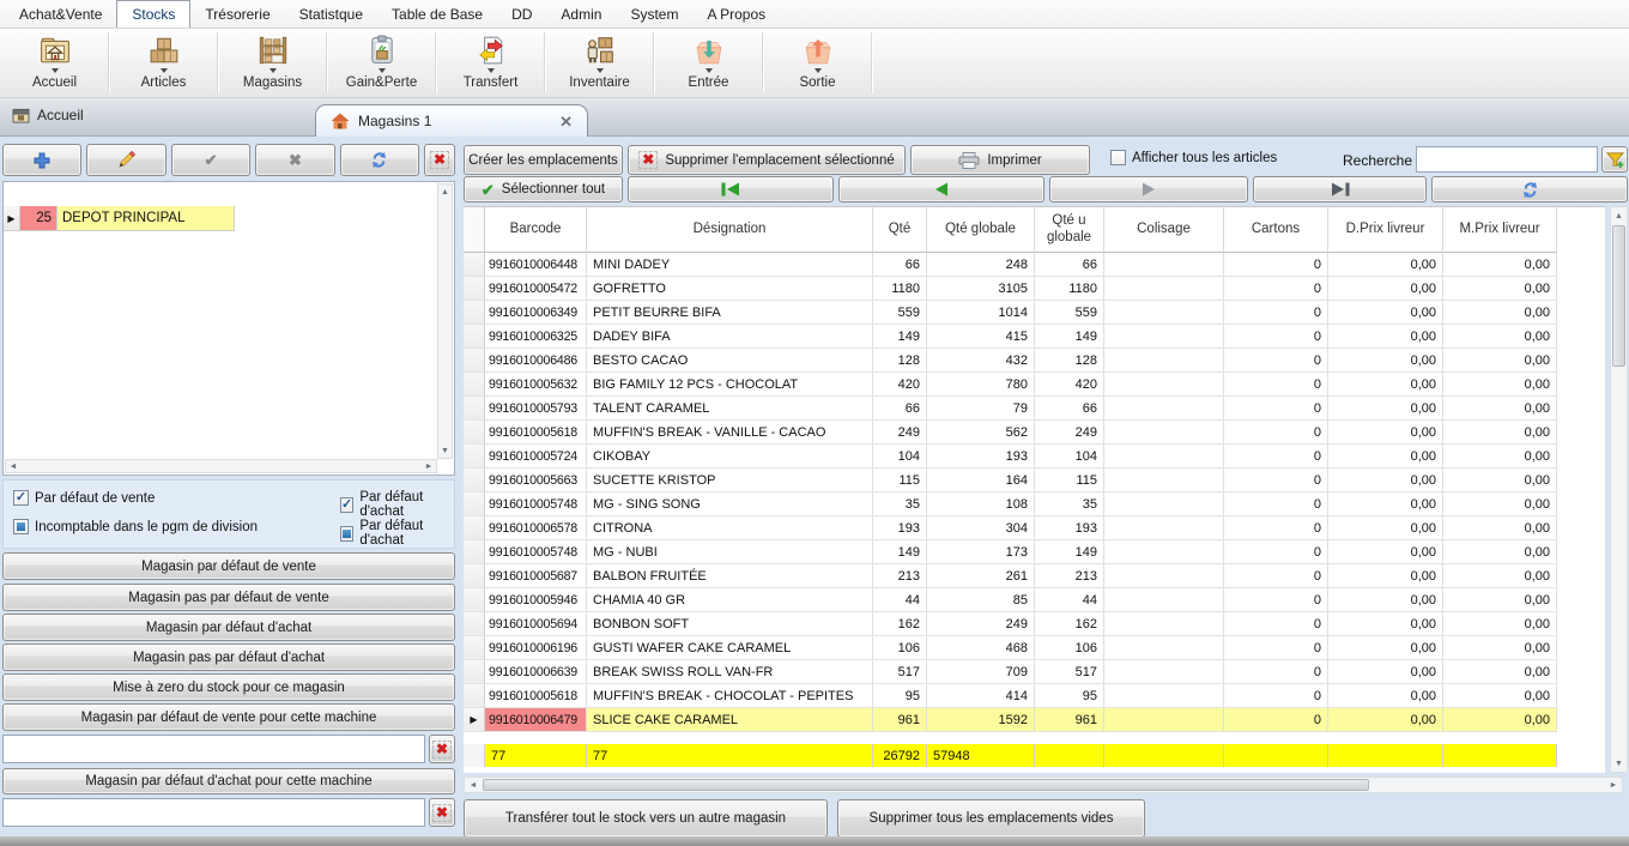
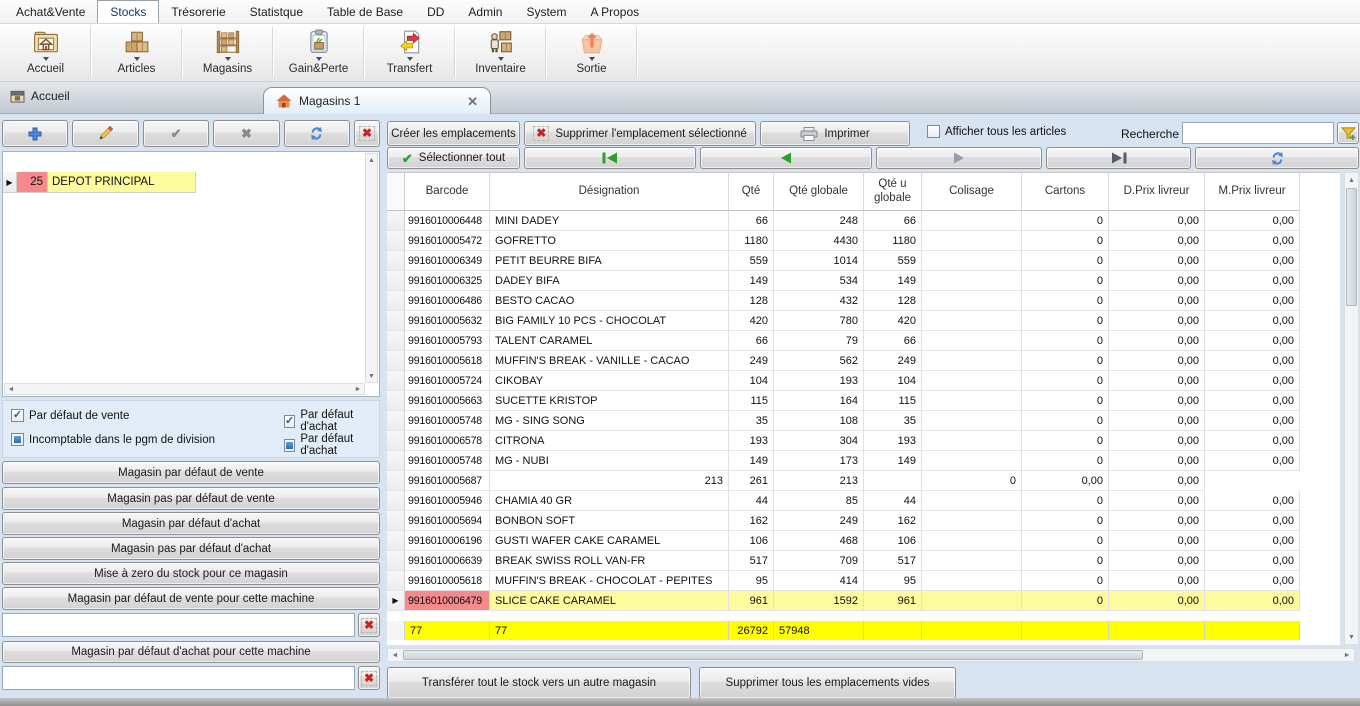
  Achat&Vente
  Stocks
  Trésorerie
  Statistque
  Table de Base
  DD
  Admin
  System
  A Propos
  Accueil
  Articles
  Magasins
  Gain&Perte
  Transfert
  Inventaire
- Entrée
  Sortie
  Accueil
  Magasins 1
  ✕
  ✔
  ✖
  ✖
  ▶
  25
  DEPOT PRINCIPAL
  ✓
  Par défaut de vente
  ✓
  Par défaut d'achat
  Incomptable dans le pgm de division
  Par défaut d'achat
  ✖
  Magasin par défaut d'achat pour cette machine
  ✖
  Créer les emplacements
  ✖
  Supprimer l'emplacement sélectionné
  Imprimer
  Afficher tous les articles
  Recherche
  ✔
  Sélectionner tout
  Barcode
  Désignation
  Qté
  Qté globale
  Qté u globale
  Colisage
  Cartons
  D.Prix livreur
  M.Prix livreur
  9916010006448
  MINI DADEY
  66
  248
  66
  0
  0,00
  0,00
  9916010005472
  GOFRETTO
  1180
- 3105
+ 4430
  1180
  0
  0,00
  0,00
  9916010006349
  PETIT BEURRE BIFA
  559
  1014
  559
  0
  0,00
  0,00
  9916010006325
  DADEY BIFA
  149
- 415
+ 534
  149
  0
  0,00
  0,00
  9916010006486
  BESTO CACAO
  128
  432
  128
  0
  0,00
  0,00
  9916010005632
- BIG FAMILY 12 PCS - CHOCOLAT
+ BIG FAMILY 10 PCS - CHOCOLAT
  420
  780
  420
  0
  0,00
  0,00
  9916010005793
  TALENT CARAMEL
  66
  79
  66
  0
  0,00
  0,00
  9916010005618
  MUFFIN'S BREAK - VANILLE - CACAO
  249
  562
  249
  0
  0,00
  0,00
  9916010005724
  CIKOBAY
  104
  193
  104
  0
  0,00
  0,00
  9916010005663
  SUCETTE KRISTOP
  115
  164
  115
  0
  0,00
  0,00
  9916010005748
  MG - SING SONG
  35
  108
  35
  0
  0,00
  0,00
  9916010006578
  CITRONA
  193
  304
  193
  0
  0,00
  0,00
  9916010005748
  MG - NUBI
  149
  173
  149
  0
  0,00
  0,00
  9916010005687
- BALBON FRUITÉE
  213
  261
  213
  0
  0,00
  0,00
  9916010005946
  CHAMIA 40 GR
  44
  85
  44
  0
  0,00
  0,00
  9916010005694
  BONBON SOFT
  162
  249
  162
  0
  0,00
  0,00
  9916010006196
  GUSTI WAFER CAKE CARAMEL
  106
  468
  106
  0
  0,00
  0,00
  9916010006639
  BREAK SWISS ROLL VAN-FR
  517
  709
  517
  0
  0,00
  0,00
  9916010005618
  MUFFIN'S BREAK - CHOCOLAT - PEPITES
  95
  414
  95
  0
  0,00
  0,00
  ▶
  9916010006479
  SLICE CAKE CARAMEL
  961
  1592
  961
  0
  0,00
  0,00
  77
  77
  26792
  57948
  Transférer tout le stock vers un autre magasin
  Supprimer tous les emplacements vides
  Magasin par défaut de vente
  Magasin pas par défaut de vente
  Magasin par défaut d'achat
  Magasin pas par défaut d'achat
  Mise à zero du stock pour ce magasin
  Magasin par défaut de vente pour cette machine
